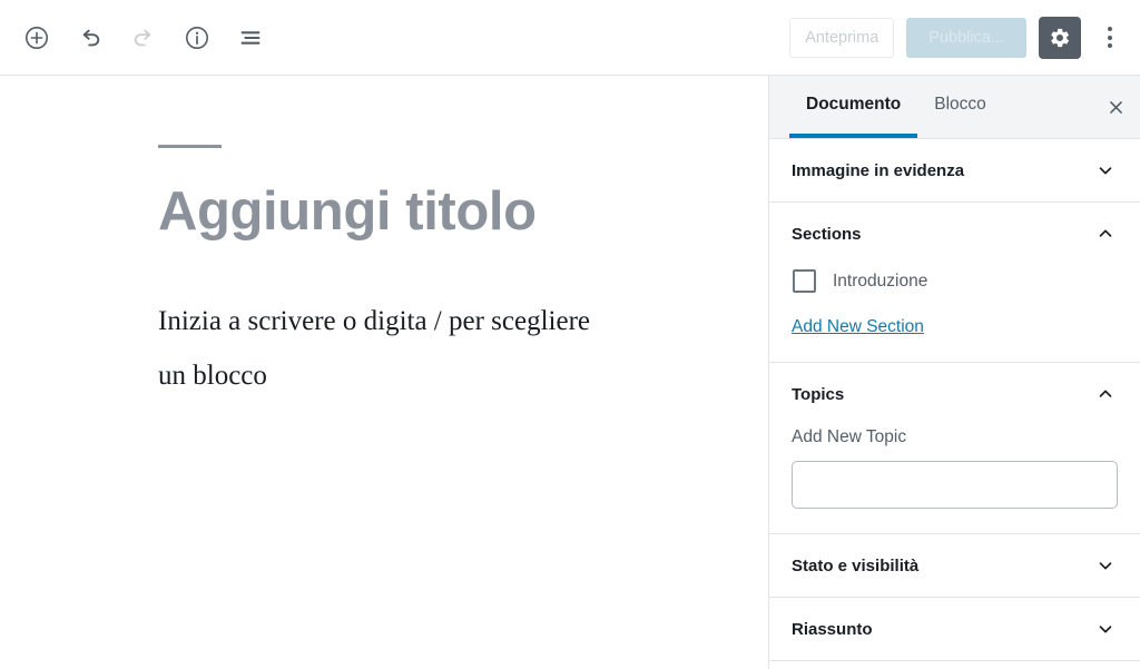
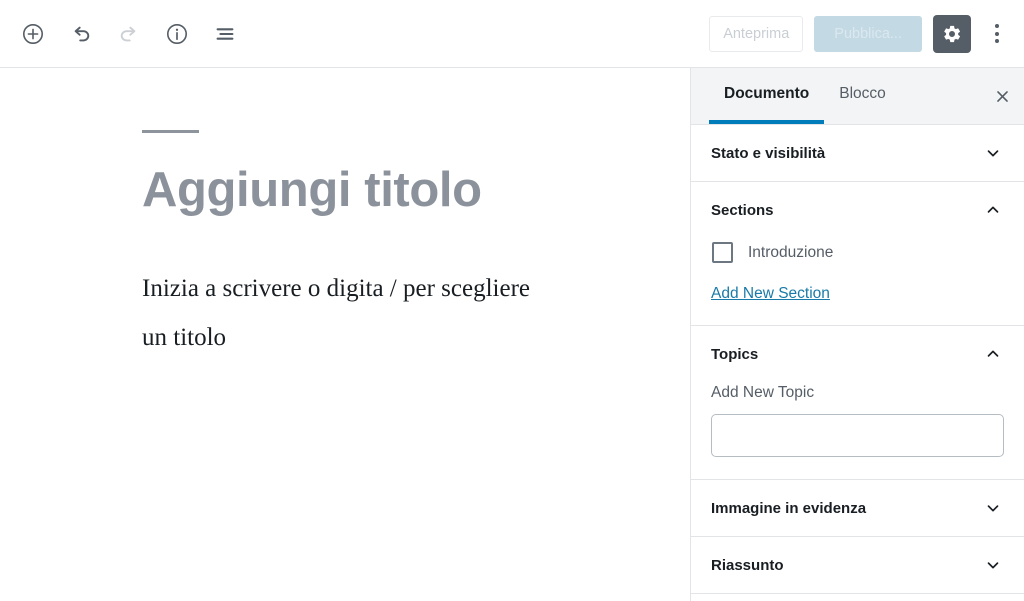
  Anteprima
  Pubblica...
  Aggiungi titolo
- Inizia a scrivere o digita / per scegliere un blocco
+ Inizia a scrivere o digita / per scegliere un titolo
  Documento
  Blocco
- Immagine in evidenza
+ Stato e visibilità
  Sections
  Introduzione
  Add New Section
  Topics
  Add New Topic
- Stato e visibilità
+ Immagine in evidenza
  Riassunto
